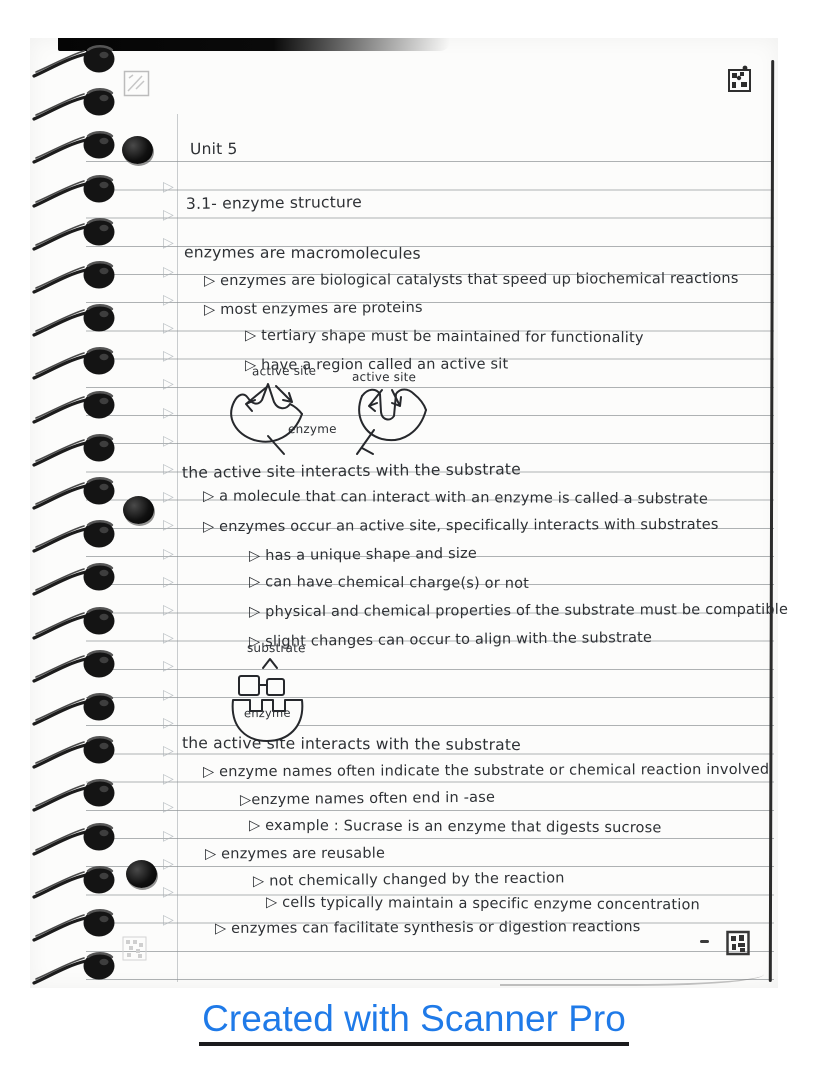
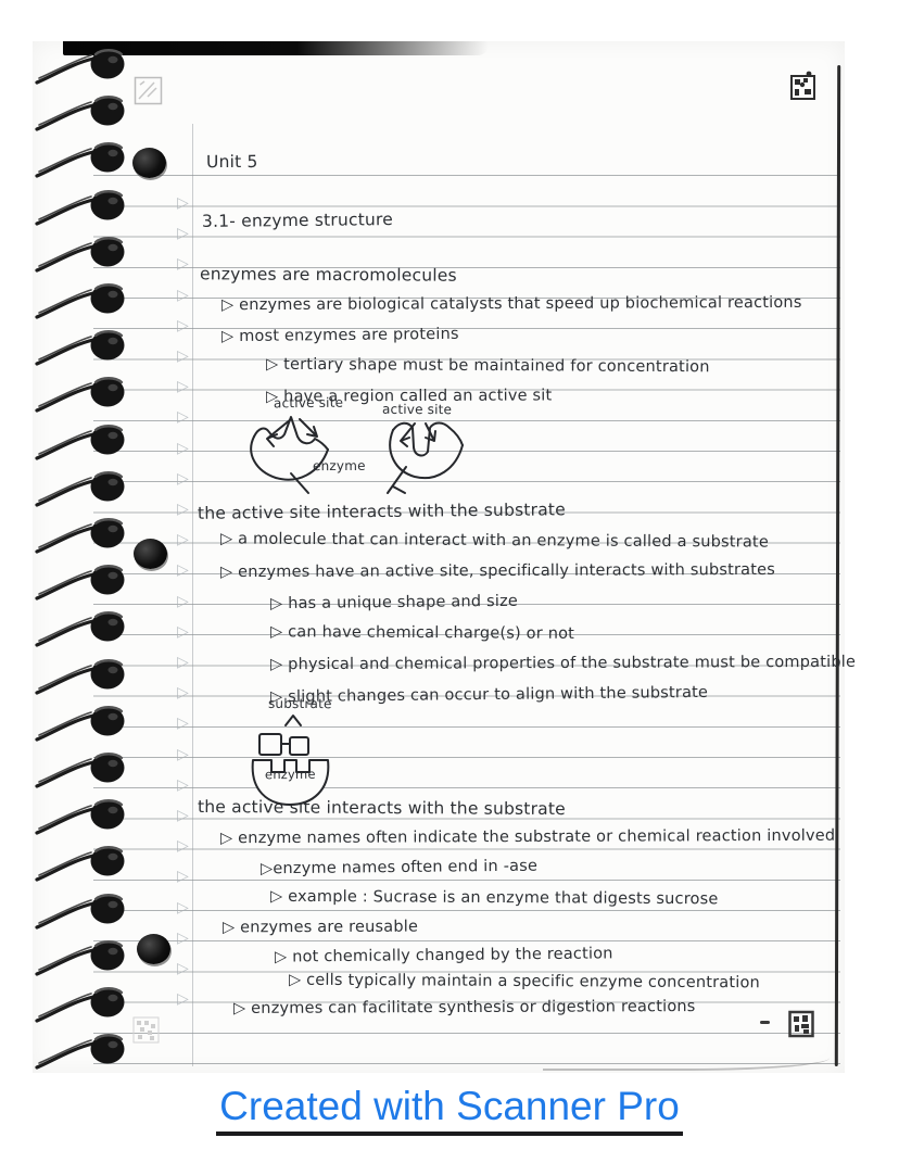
  ▷
  ▷
  ▷
  ▷
  ▷
  ▷
  ▷
  ▷
  ▷
  ▷
  ▷
  ▷
  ▷
  ▷
  ▷
  ▷
  ▷
  ▷
  ▷
  ▷
  ▷
  ▷
  ▷
  ▷
  ▷
  ▷
  ▷
  Unit 5
  3.1- enzyme structure
  enzymes are macromolecules
  ▷ enzymes are biological catalysts that speed up biochemical reactions
  ▷ most enzymes are proteins
- ▷ tertiary shape must be maintained for functionality
+ ▷ tertiary shape must be maintained for concentration
  ▷ have a region called an active sit
  the active site interacts with the substrate
  ▷ a molecule that can interact with an enzyme is called a substrate
- ▷ enzymes occur an active site, specifically interacts with substrates
+ ▷ enzymes have an active site, specifically interacts with substrates
  ▷ has a unique shape and size
  ▷ can have chemical charge(s) or not
  ▷ physical and chemical properties of the substrate must be compatible
  ▷ slight changes can occur to align with the substrate
  the active site interacts with the substrate
  ▷ enzyme names often indicate the substrate or chemical reaction involved
  ▷enzyme names often end in -ase
  ▷ example : Sucrase is an enzyme that digests sucrose
  ▷ enzymes are reusable
  ▷ not chemically changed by the reaction
  ▷ cells typically maintain a specific enzyme concentration
  ▷ enzymes can facilitate synthesis or digestion reactions
  active site
  active site
  enzyme
  substrate
  enzyme
  Created with Scanner Pro
